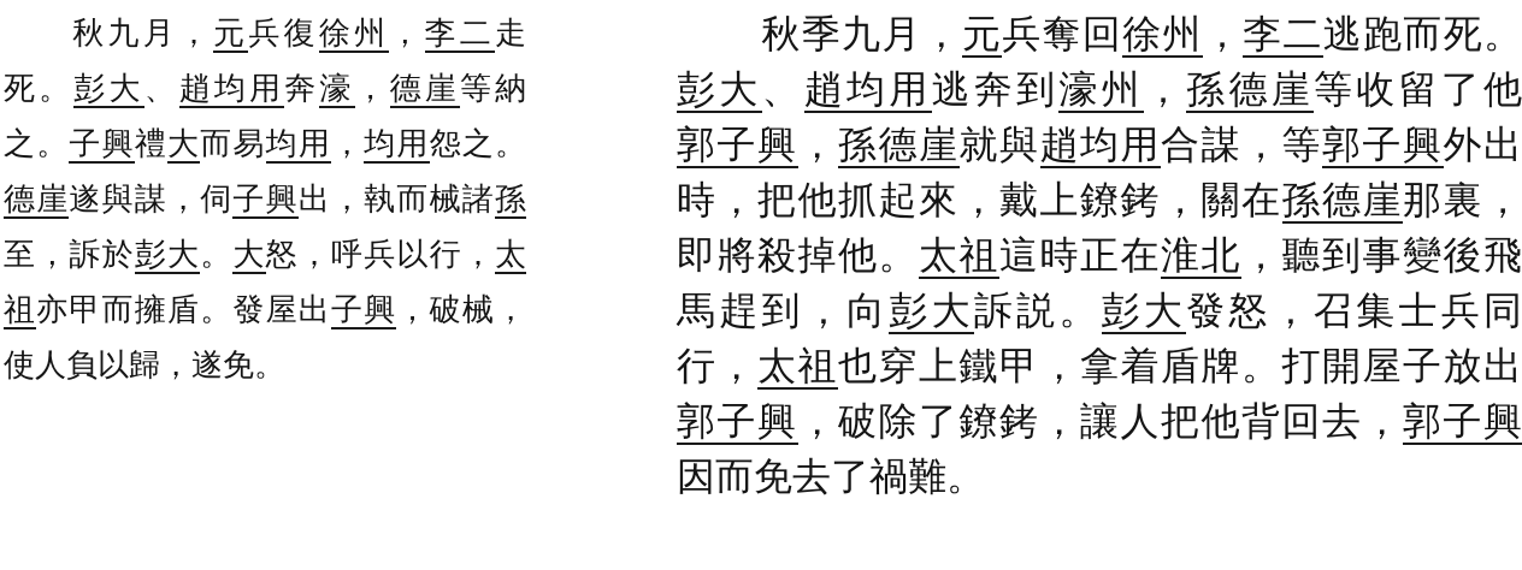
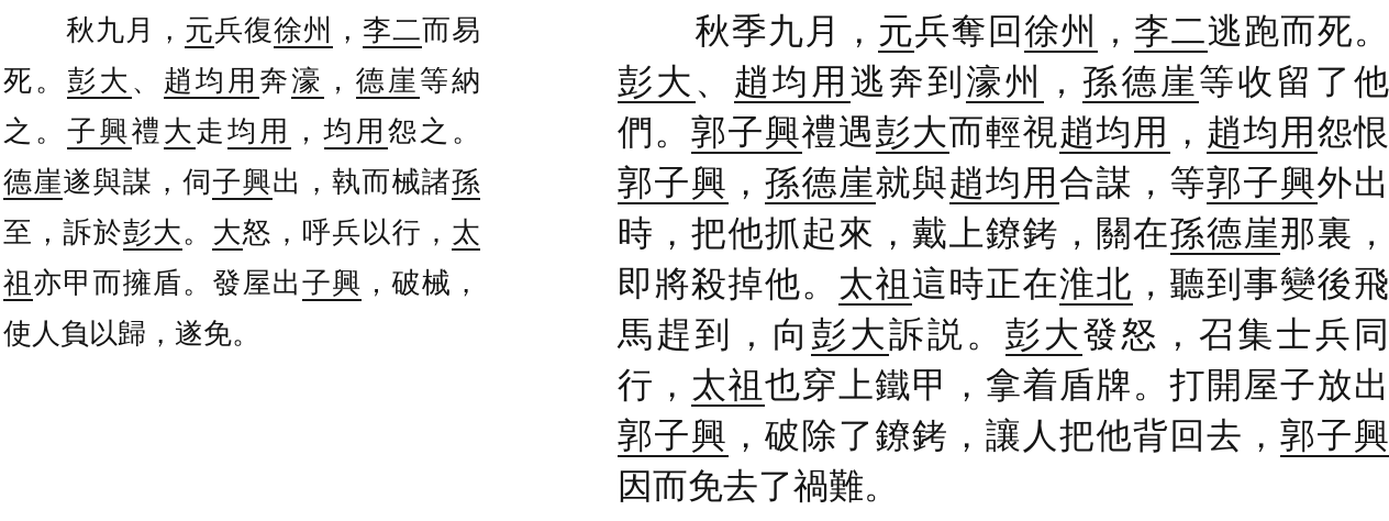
- 秋九月，元兵復徐州，李二走
+ 秋九月，元兵復徐州，李二而易
  死。彭大、趙均用奔濠，德崖等納
- 之。子興禮大而易均用，均用怨之。
+ 之。子興禮大走均用，均用怨之。
  德崖遂與謀，伺子興出，執而械諸孫
  至，訴於彭大。大怒，呼兵以行，太
  祖亦甲而擁盾。發屋出子興，破械，
  使人負以歸，遂免。
  秋季九月，元兵奪回徐州，李二逃跑而死。
  彭大、趙均用逃奔到濠州，孫德崖等收留了他
+ 們。郭子興禮遇彭大而輕視趙均用，趙均用怨恨
  郭子興，孫德崖就與趙均用合謀，等郭子興外出
  時，把他抓起來，戴上鐐銬，關在孫德崖那裏，
  即將殺掉他。太祖這時正在淮北，聽到事變後飛
  馬趕到，向彭大訴説。彭大發怒，召集士兵同
  行，太祖也穿上鐵甲，拿着盾牌。打開屋子放出
  郭子興，破除了鐐銬，讓人把他背回去，郭子興
  因而免去了禍難。
